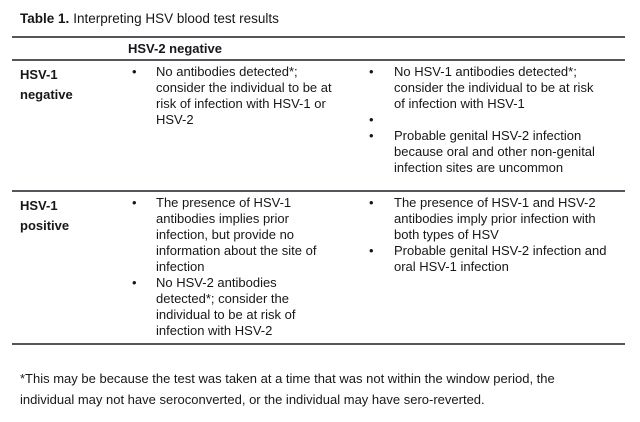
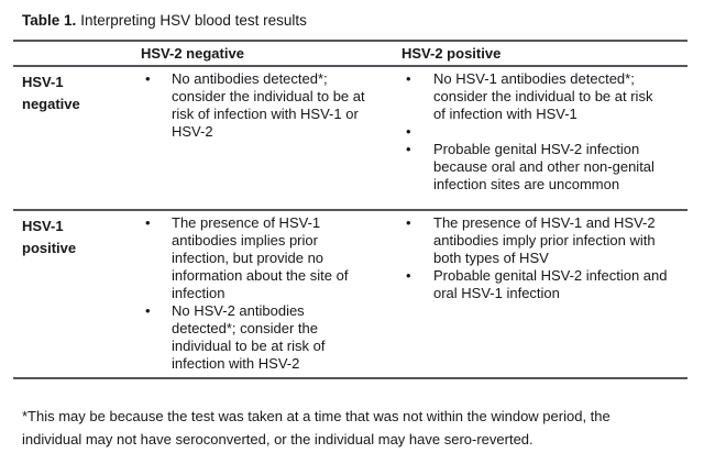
  Table 1. Interpreting HSV blood test results
  HSV-2 negative
+ HSV-2 positive
  HSV-1
  negative
  •
  No antibodies detected*;
  consider the individual to be at
  risk of infection with HSV-1 or
  HSV-2
  •
  No HSV-1 antibodies detected*;
  consider the individual to be at risk
  of infection with HSV-1
  •
  •
  Probable genital HSV-2 infection
  because oral and other non-genital
  infection sites are uncommon
  HSV-1
  positive
  •
  The presence of HSV-1
  antibodies implies prior
  infection, but provide no
  information about the site of
  infection
  •
  No HSV-2 antibodies
  detected*; consider the
  individual to be at risk of
  infection with HSV-2
  •
  The presence of HSV-1 and HSV-2
  antibodies imply prior infection with
  both types of HSV
  •
  Probable genital HSV-2 infection and
  oral HSV-1 infection
  *This may be because the test was taken at a time that was not within the window period, the
  individual may not have seroconverted, or the individual may have sero-reverted.
